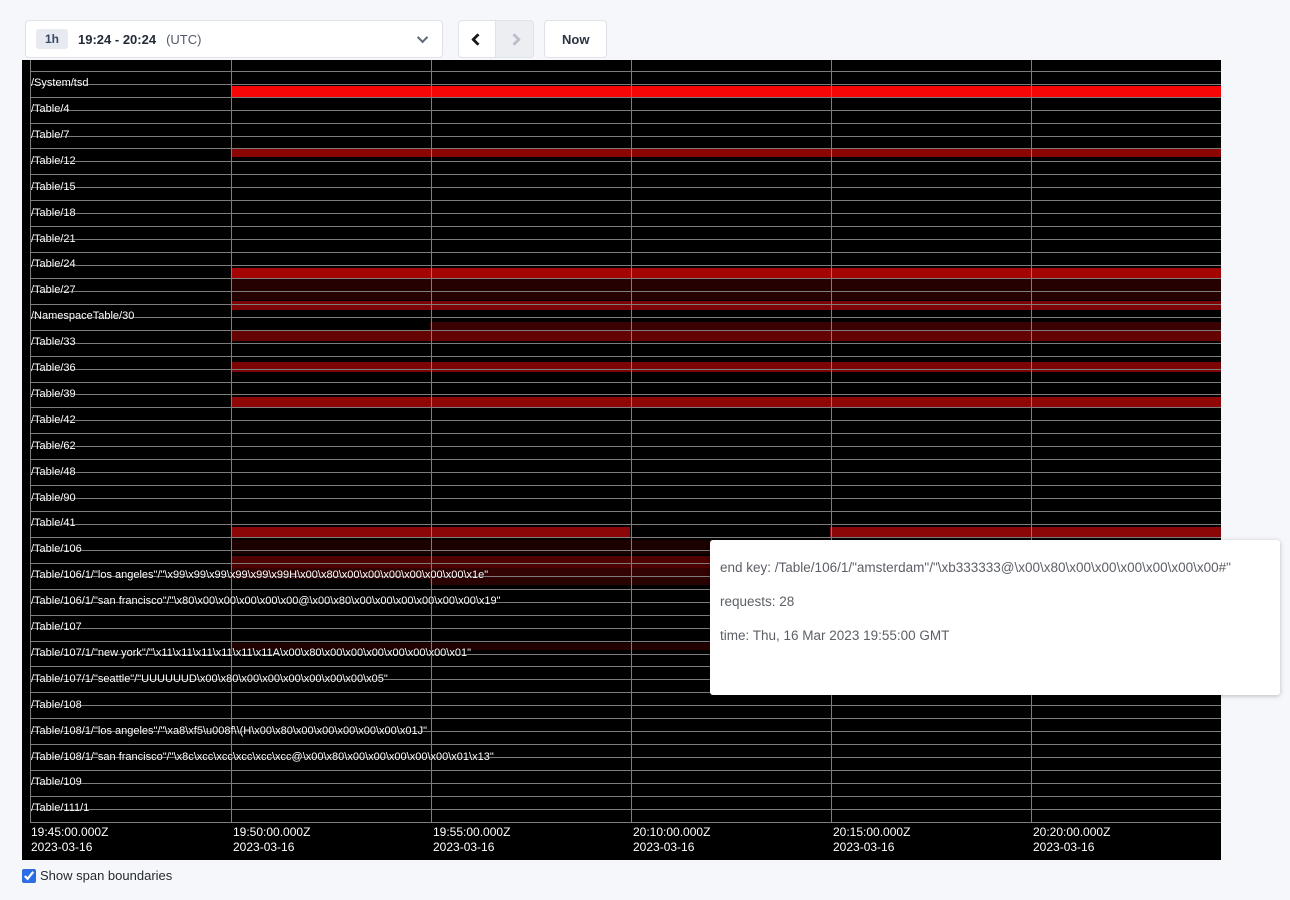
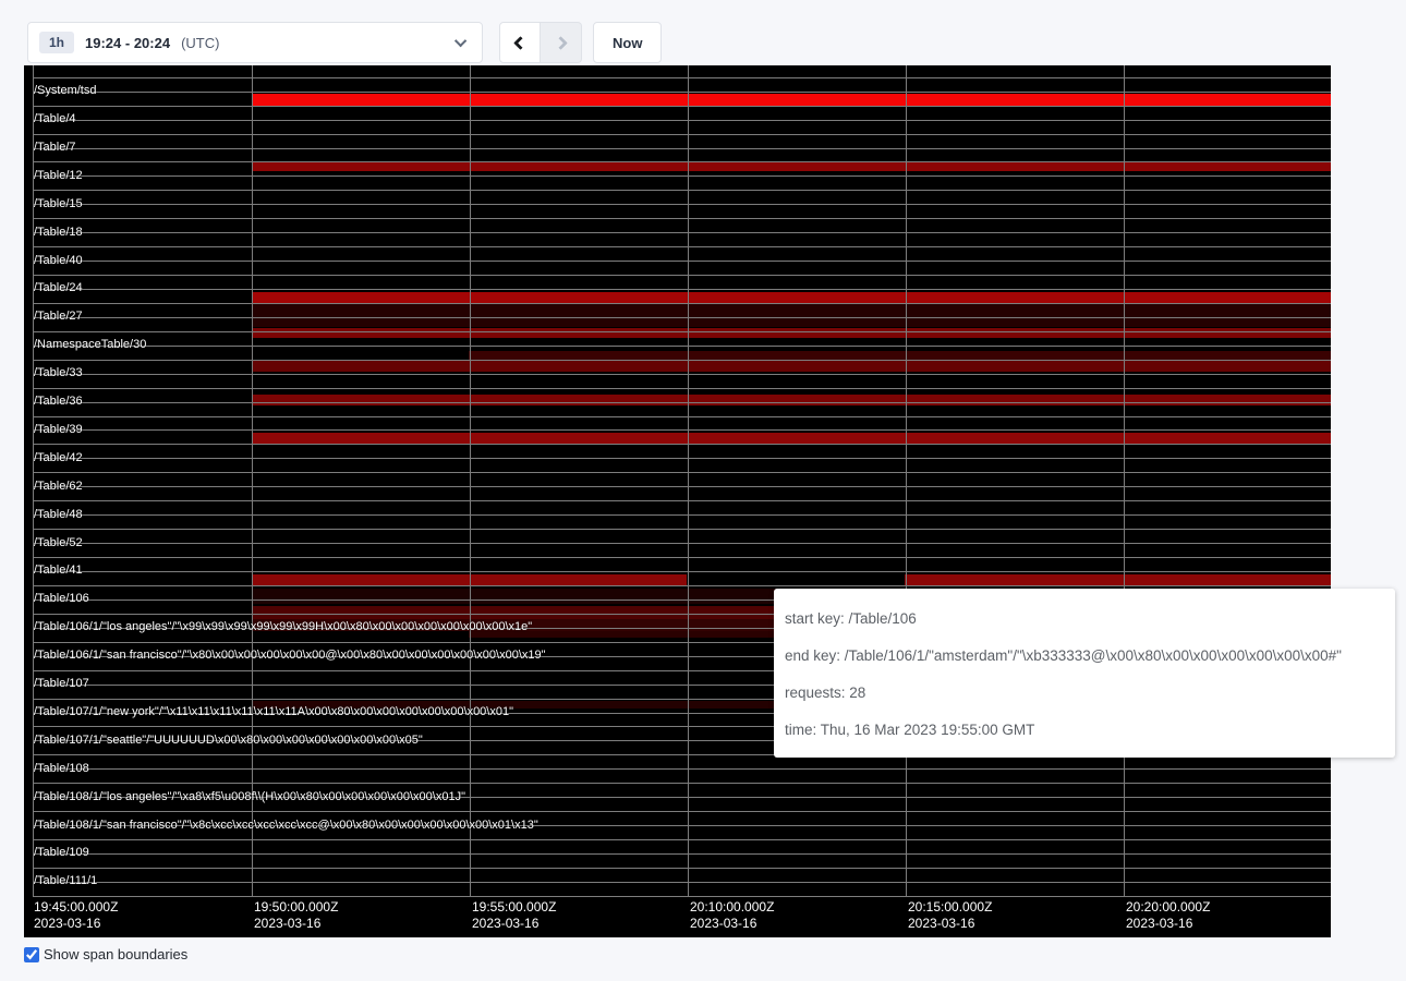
  1h
  19:24 - 20:24
  (UTC)
  Now
  /System/tsd
  /Table/4
  /Table/7
  /Table/12
  /Table/15
  /Table/18
- /Table/21
+ /Table/40
  /Table/24
  /Table/27
  /NamespaceTable/30
  /Table/33
  /Table/36
  /Table/39
  /Table/42
  /Table/62
  /Table/48
- /Table/90
+ /Table/52
  /Table/41
  /Table/106
  /Table/106/1/"los angeles"/"\x99\x99\x99\x99\x99\x99H\x00\x80\x00\x00\x00\x00\x00\x00\x1e"
  /Table/106/1/"san francisco"/"\x80\x00\x00\x00\x00\x00@\x00\x80\x00\x00\x00\x00\x00\x00\x19"
  /Table/107
  /Table/107/1/"new york"/"\x11\x11\x11\x11\x11\x11A\x00\x80\x00\x00\x00\x00\x00\x00\x01"
  /Table/107/1/"seattle"/"UUUUUUD\x00\x80\x00\x00\x00\x00\x00\x00\x05"
  /Table/108
  /Table/108/1/"los angeles"/"\xa8\xf5\u008f\\(H\x00\x80\x00\x00\x00\x00\x00\x01J"
  /Table/108/1/"san francisco"/"\x8c\xcc\xcc\xcc\xcc\xcc@\x00\x80\x00\x00\x00\x00\x00\x01\x13"
  /Table/109
  /Table/111/1
  19:45:00.000Z
  2023-03-16
  19:50:00.000Z
  2023-03-16
  19:55:00.000Z
  2023-03-16
  20:10:00.000Z
  2023-03-16
  20:15:00.000Z
  2023-03-16
  20:20:00.000Z
  2023-03-16
+ start key: /Table/106
  end key: /Table/106/1/"amsterdam"/"\xb333333@\x00\x80\x00\x00\x00\x00\x00\x00#"
  requests: 28
  time: Thu, 16 Mar 2023 19:55:00 GMT
  Show span boundaries
